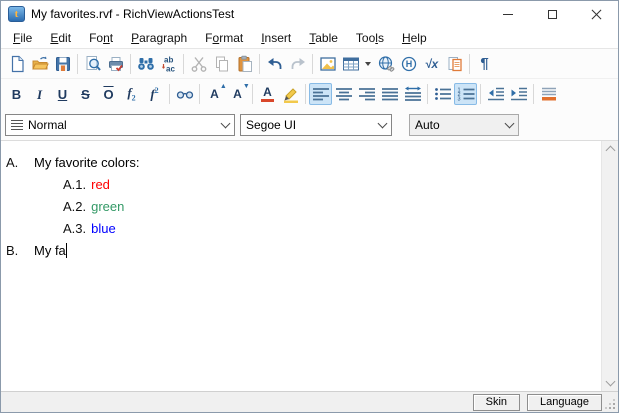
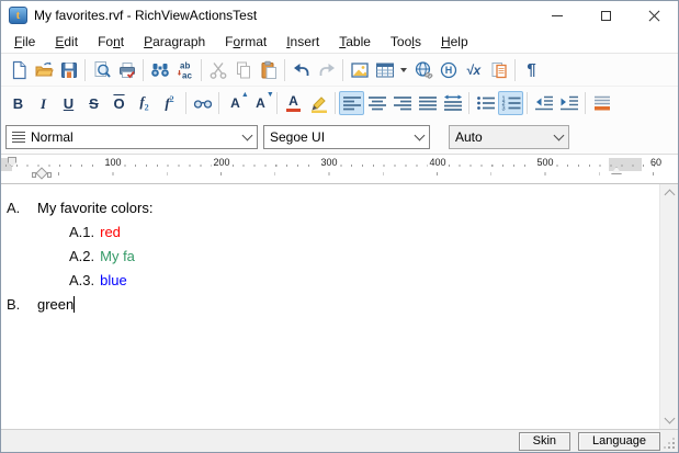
  t
  My favorites.rvf - RichViewActionsTest
  File
  Edit
  Font
  Paragraph
  Format
  Insert
  Table
  Tools
  Help
  ab
  ac
  H
  √x
  ¶
  B
  I
  U
  S
  O
  f2
  f2
  A
  A
  A
  Normal
  Segoe UI
  Auto
+ 100
+ 200
+ 300
+ 400
+ 500
+ 60
  A. My favorite colors:
  A.1. red
- A.2. green
+ A.2. My fa
  A.3. blue
- B. My fa
+ B. green
  Skin
  Language
